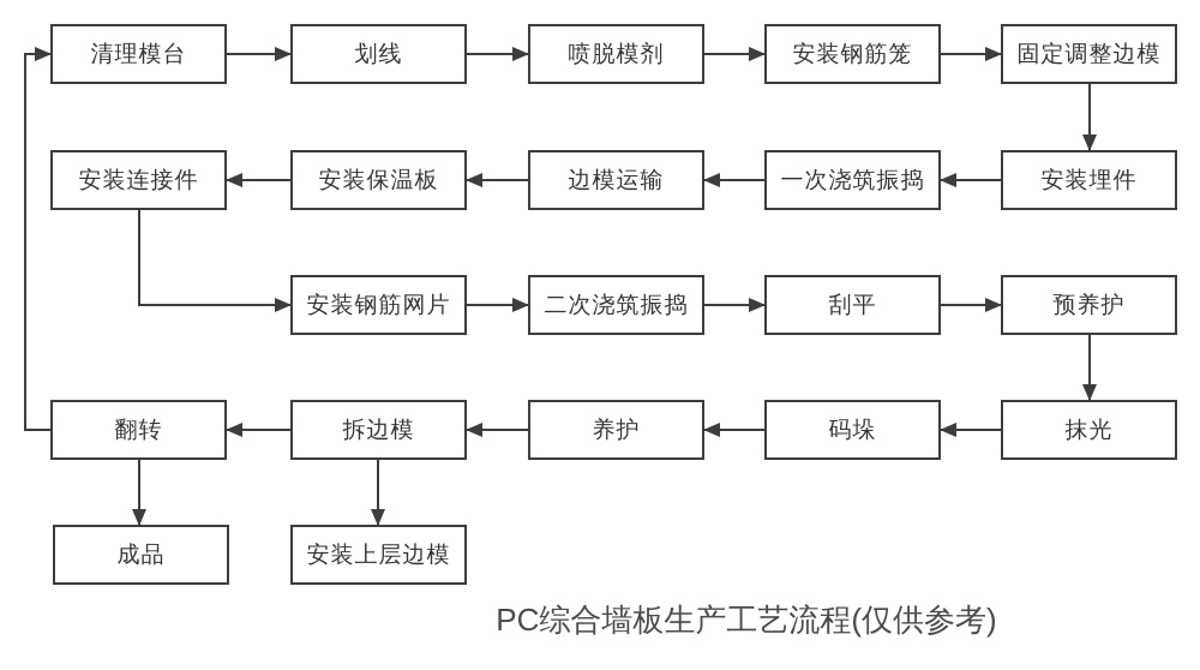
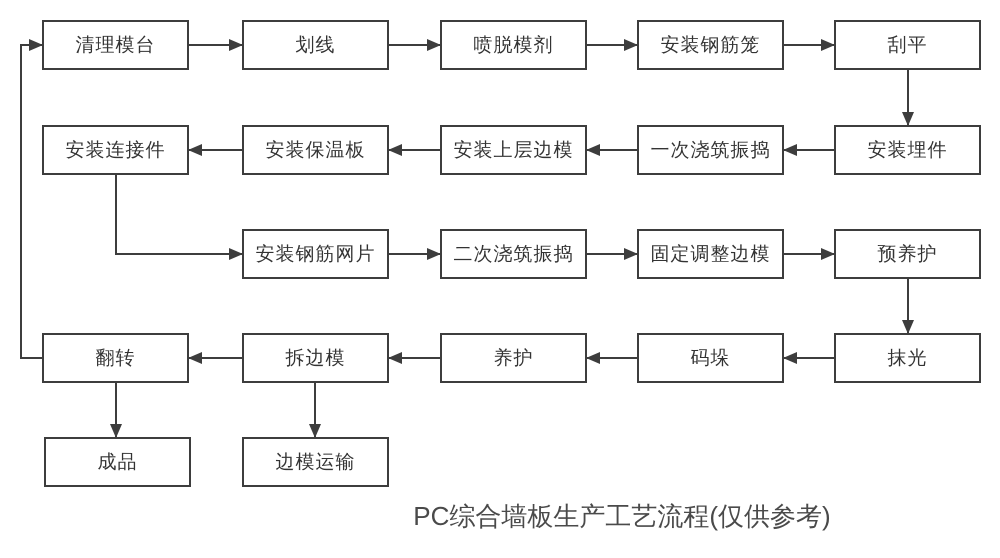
  PC综合墙板生产工艺流程(仅供参考)
  清理模台
  划线
  喷脱模剂
  安装钢筋笼
- 固定调整边模
+ 刮平
  安装埋件
  一次浇筑振捣
- 边模运输
+ 安装上层边模
  安装保温板
  安装连接件
  安装钢筋网片
  二次浇筑振捣
- 刮平
+ 固定调整边模
  预养护
  抹光
  码垛
  养护
  拆边模
  翻转
  成品
- 安装上层边模
+ 边模运输
